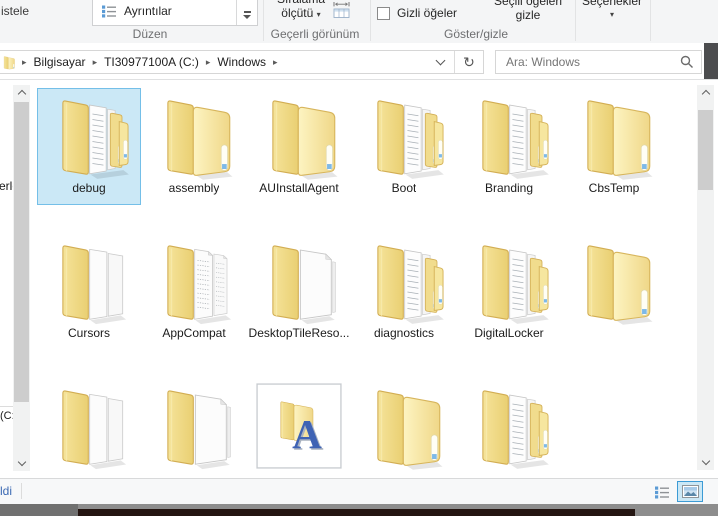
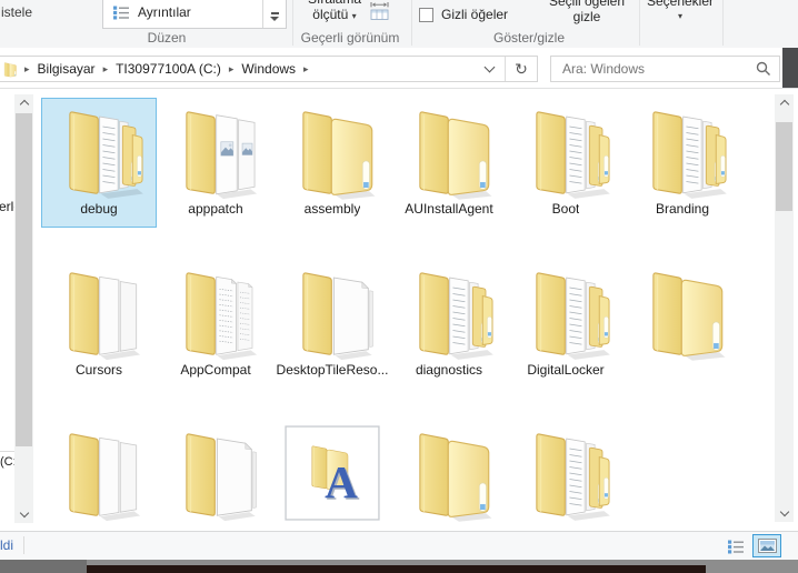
  istele
  Ayrıntılar
  ölçütü ▾
  Düzen
  Geçerli görünüm
  Gizli öğeler
  Seçili öğeleri
  gizle
  Göster/gizle
  Seçenekler
  ▾
  ▸
  Bilgisayar
  ▸
  TI30977100A (C:)
  ▸
  Windows
  ▸
  ↻
  Ara: Windows
  debug
+ apppatch
  assembly
  AUInstallAgent
  Boot
  Branding
- CbsTemp
  Cursors
  AppCompat
  DesktopTileReso...
  diagnostics
  DigitalLocker
  ldi
